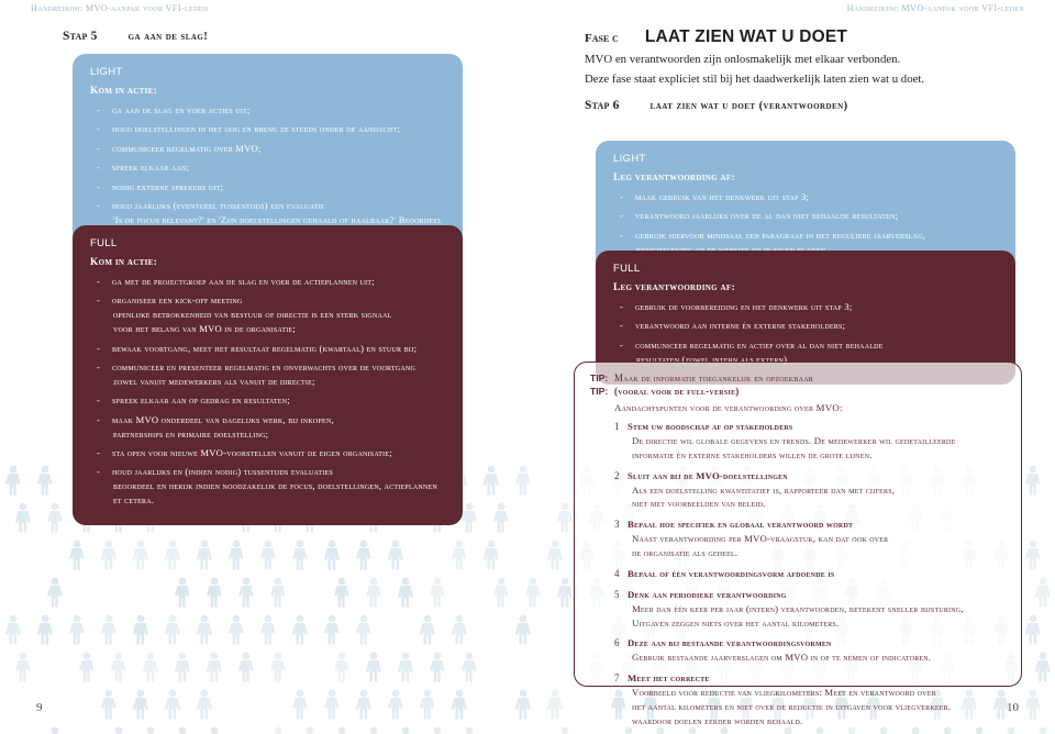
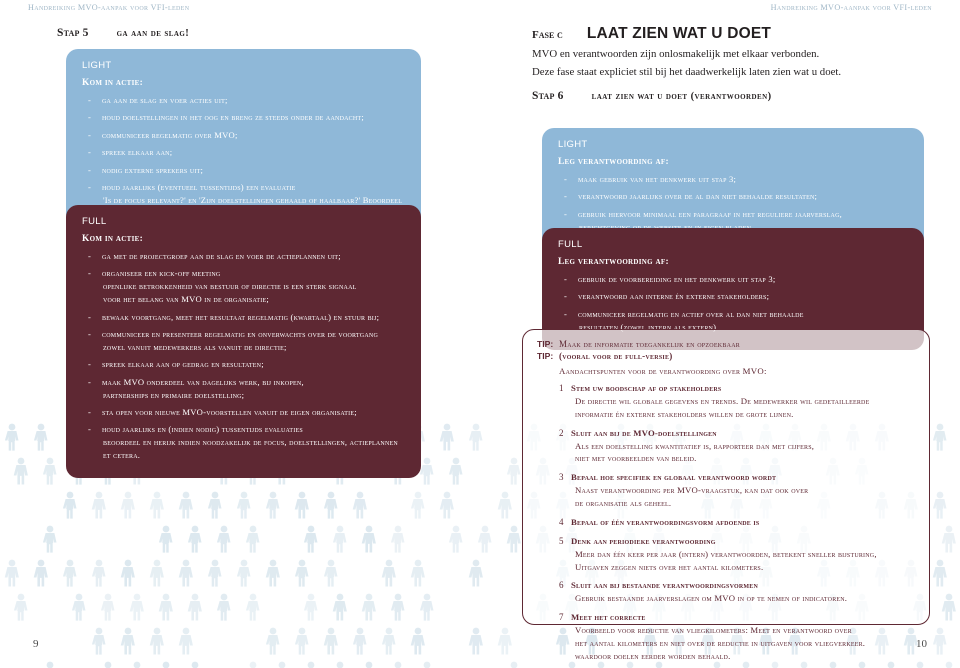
  Handreiking MVO-aanpak voor VFI-leden
  Stap 5
  ga aan de slag!
  LIGHT
  Kom in actie:
  ga aan de slag en voer acties uit;
  houd doelstellingen in het oog en breng ze steeds onder de aandacht;
  communiceer regelmatig over MVO;
  spreek elkaar aan;
  nodig externe sprekers uit;
  houd jaarlijks (eventueel tussentijds) een evaluatie
  'Is de focus relevant?' en 'Zijn doelstellingen gehaald of haalbaar?' Beoordeel
  FULL
  Kom in actie:
  ga met de projectgroep aan de slag en voer de actieplannen uit;
  organiseer een kick-off meeting
  openlijke betrokkenheid van bestuur of directie is een sterk signaal
  voor het belang van MVO in de organisatie;
  bewaak voortgang, meet het resultaat regelmatig (kwartaal) en stuur bij;
  communiceer en presenteer regelmatig en onverwachts over de voortgang
  zowel vanuit medewerkers als vanuit de directie;
  spreek elkaar aan op gedrag en resultaten;
  maak MVO onderdeel van dagelijks werk, bij inkopen,
  partnerships en primaire doelstelling;
  sta open voor nieuwe MVO-voorstellen vanuit de eigen organisatie;
  houd jaarlijks en (indien nodig) tussentijds evaluaties
  beoordeel en herijk indien noodzakelijk de focus, doelstellingen, actieplannen et cetera.
  9
  Handreiking MVO-aanpak voor VFI-leden
  Fase c
  LAAT ZIEN WAT U DOET
  MVO en verantwoorden zijn onlosmakelijk met elkaar verbonden.
  Deze fase staat expliciet stil bij het daadwerkelijk laten zien wat u doet.
  Stap 6
  laat zien wat u doet (verantwoorden)
  LIGHT
  Leg verantwoording af:
  maak gebruik van het denkwerk uit stap 3;
  verantwoord jaarlijks over de al dan niet behaalde resultaten;
  gebruik hiervoor minimaal een paragraaf in het reguliere jaarverslag,
  berichtgeving op de website en in eigen bladen.
  FULL
  Leg verantwoording af:
  gebruik de voorbereiding en het denkwerk uit stap 3;
  verantwoord aan interne én externe stakeholders;
  communiceer regelmatig en actief over al dan niet behaalde
  resultaten (zowel intern als extern).
  TIP:
  Maak de informatie toegankelijk en opzoekbaar
  TIP:
  (vooral voor de full-versie)
  Aandachtspunten voor de verantwoording over MVO:
  Stem uw boodschap af op stakeholders
  De directie wil globale gegevens en trends. De medewerker wil gedetailleerde
  informatie én externe stakeholders willen de grote lijnen.
  Sluit aan bij de MVO-doelstellingen
  Als een doelstelling kwantitatief is, rapporteer dan met cijfers,
  niet met voorbeelden van beleid.
  Bepaal hoe specifiek en globaal verantwoord wordt
  Naast verantwoording per MVO-vraagstuk, kan dat ook over
  de organisatie als geheel.
  Bepaal of één verantwoordingsvorm afdoende is
  Denk aan periodieke verantwoording
  Meer dan één keer per jaar (intern) verantwoorden, betekent sneller bijsturing,
  Uitgaven zeggen niets over het aantal kilometers.
- Deze aan bij bestaande verantwoordingsvormen
+ Sluit aan bij bestaande verantwoordingsvormen
  Gebruik bestaande jaarverslagen om MVO in op te nemen of indicatoren.
  Meet het correcte
  Voorbeeld voor reductie van vliegkilometers: Meet en verantwoord over
  het aantal kilometers en niet over de reductie in uitgaven voor vliegverkeer.
  waardoor doelen eerder worden behaald.
  10
